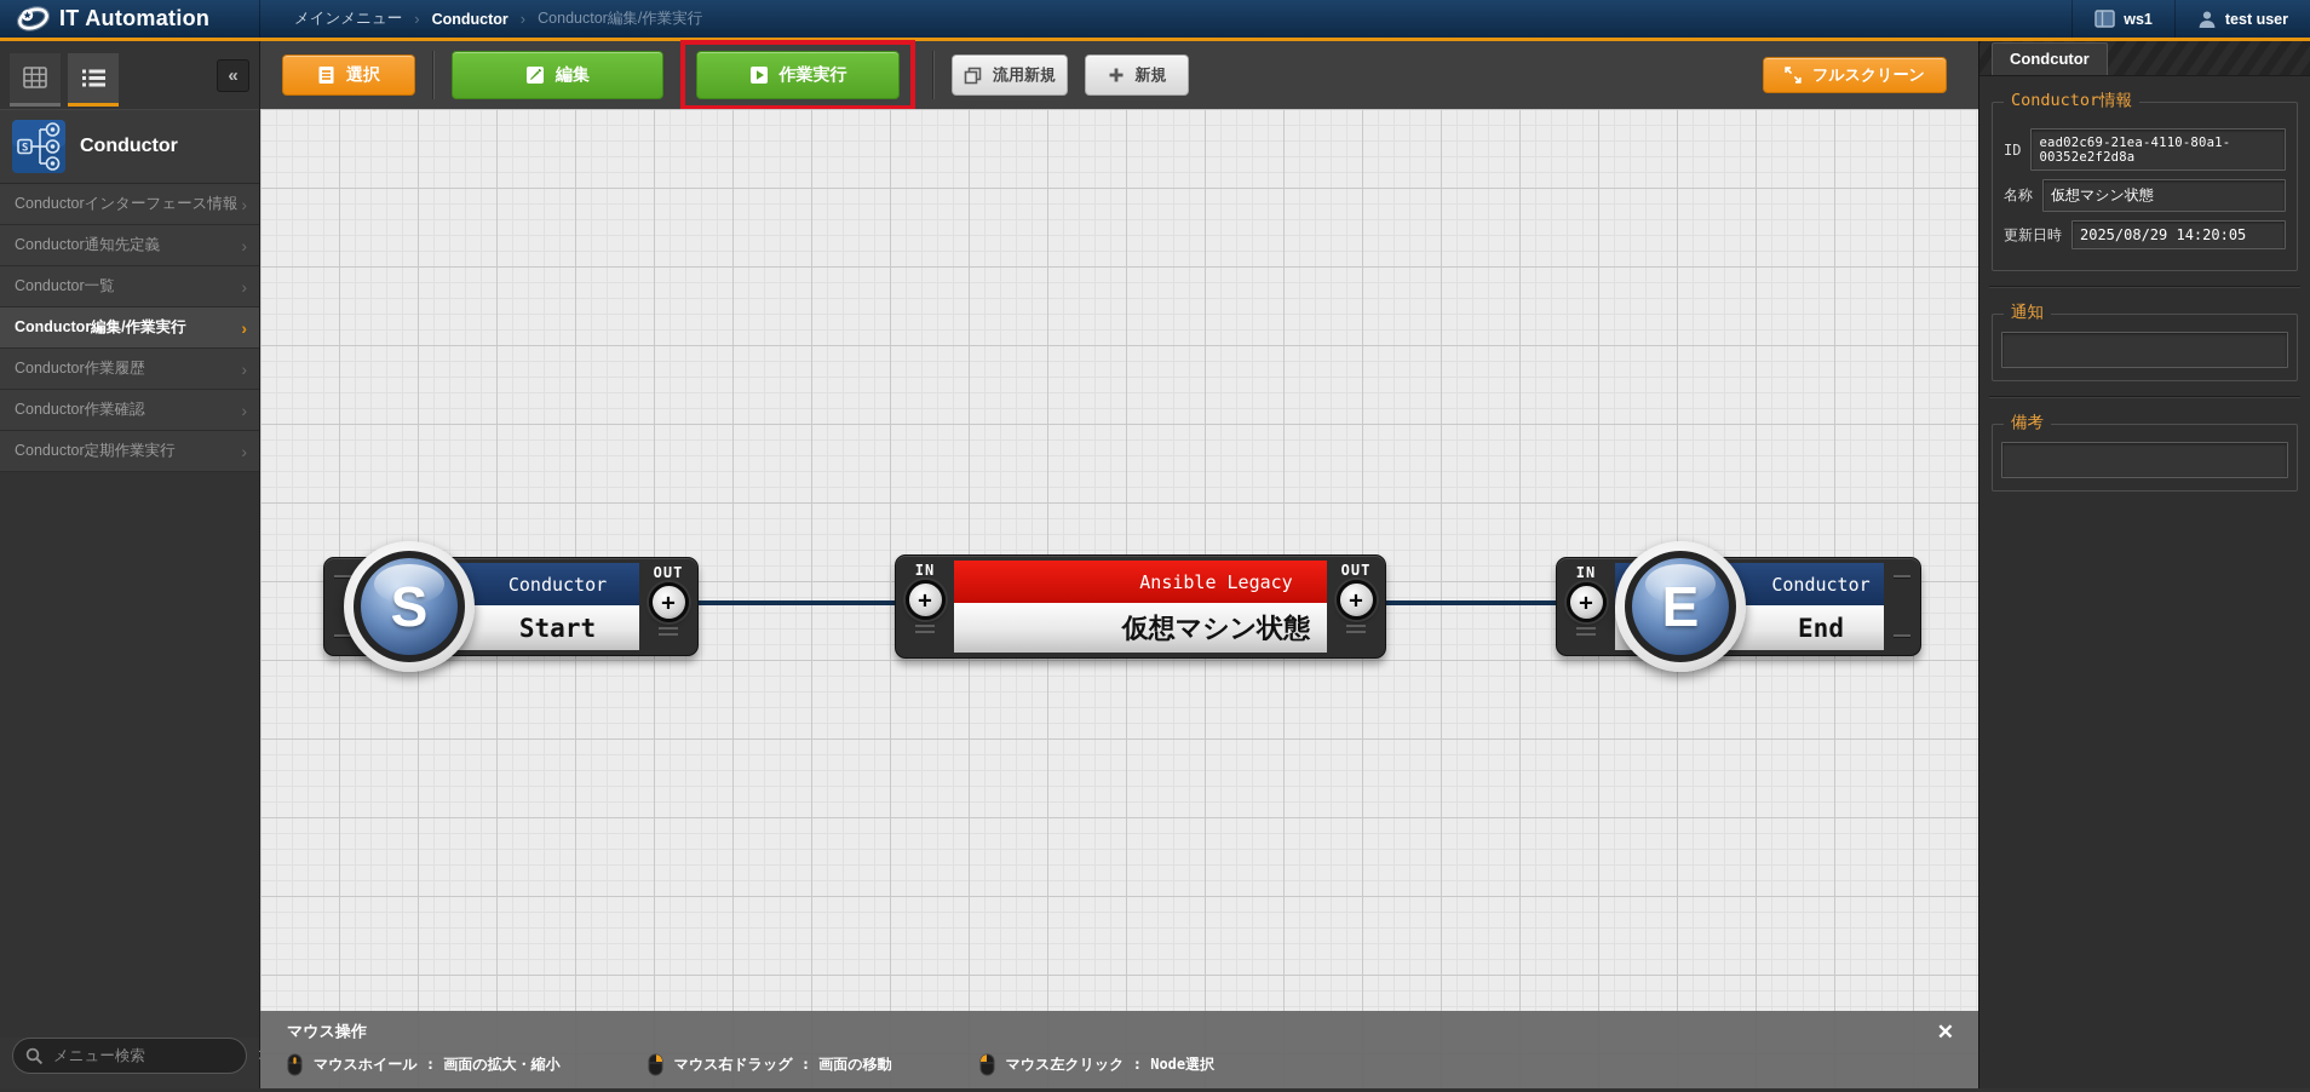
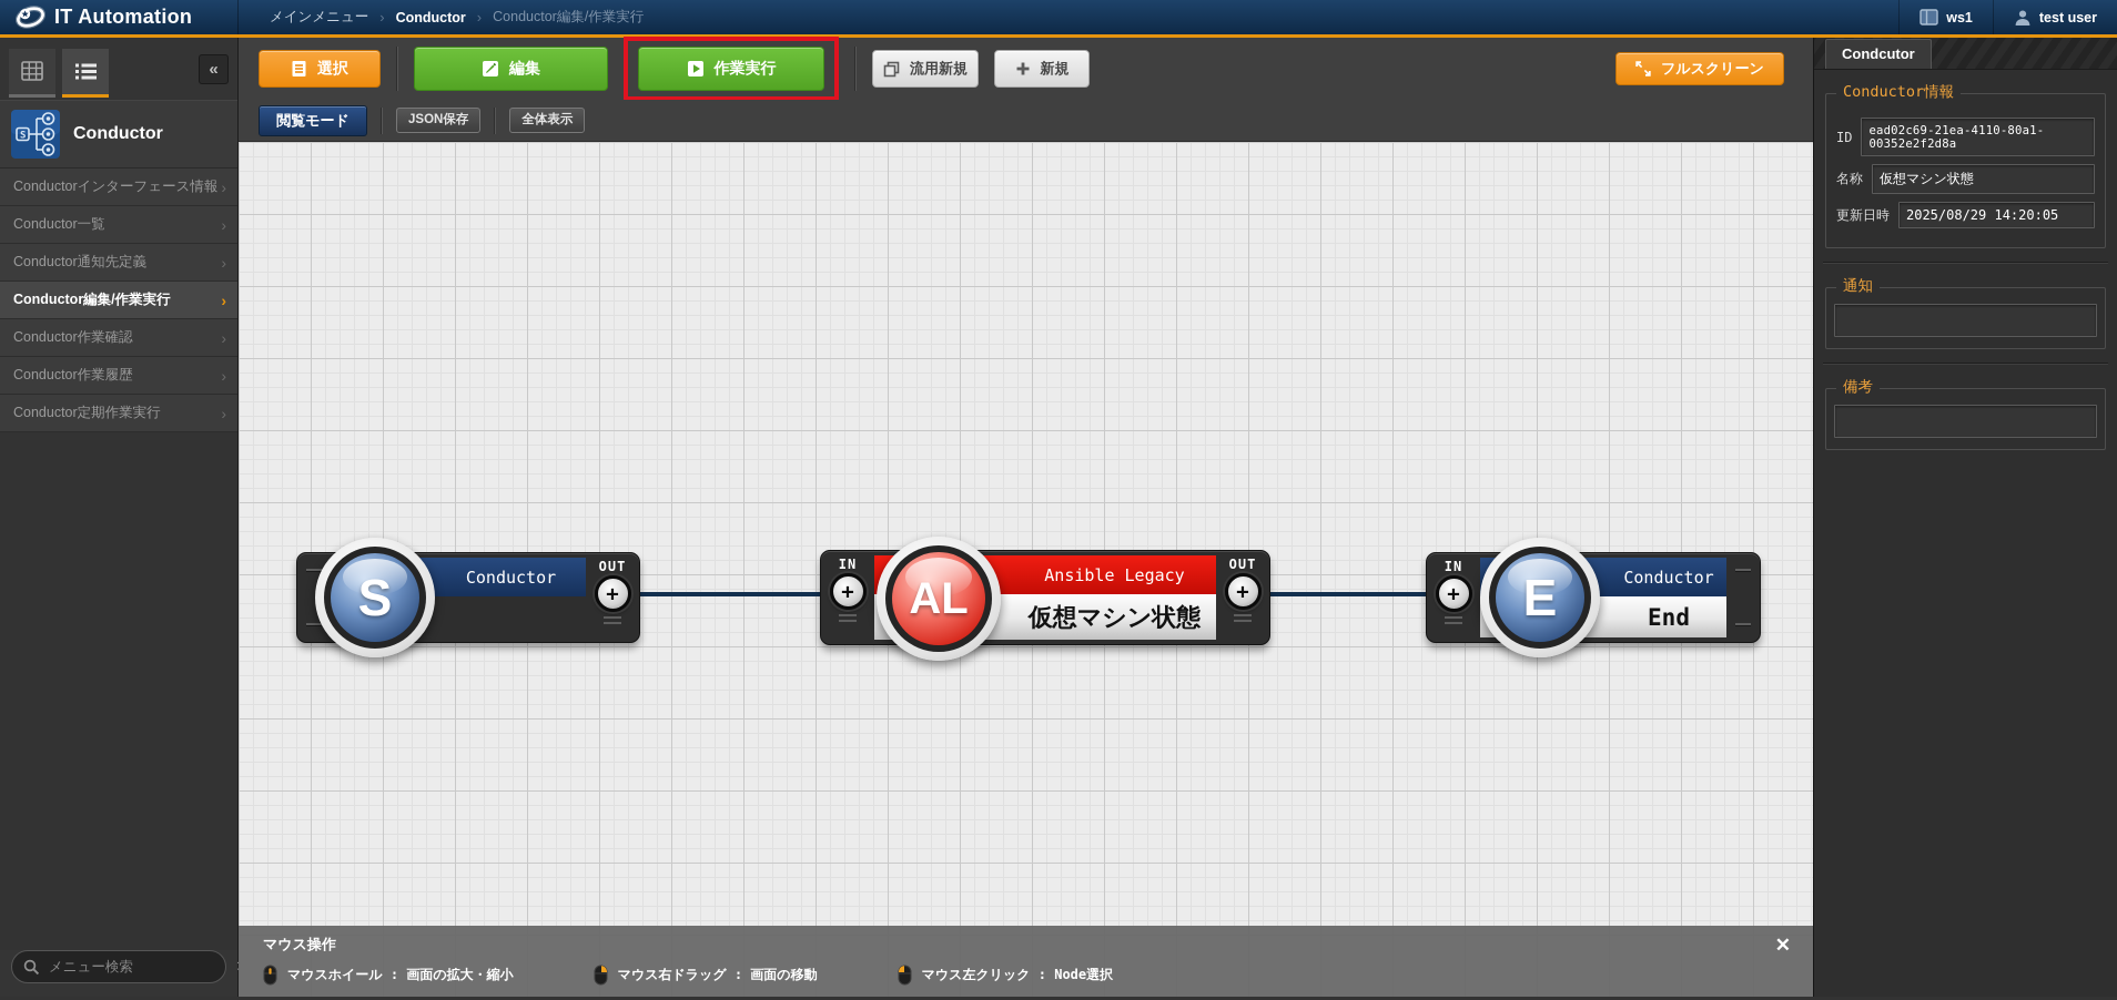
  IT Automation
  メインメニュー
  ›
  Conductor
  ›
  Conductor編集/作業実行
  ws1
  test user
  «
  S
  Conductor
  Conductorインターフェース情報
  ›
- Conductor通知先定義
+ Conductor一覧
  ›
- Conductor一覧
+ Conductor通知先定義
  ›
  Conductor編集/作業実行
  ›
- Conductor作業履歴
+ Conductor作業確認
  ›
- Conductor作業確認
+ Conductor作業履歴
  ›
  Conductor定期作業実行
  ›
  メニュー検索
  選択
  編集
  作業実行
  流用新規
  新規
  フルスクリーン
+ 閲覧モード
+ JSON保存
+ 全体表示
  Conductor
- Start
  OUT
  +
  S
  IN
  +
  Ansible Legacy
  仮想マシン状態
  OUT
  +
+ AL
  IN
  +
  Conductor
  End
  E
  マウス操作
  マウスホイール : 画面の拡大・縮小
  マウス右ドラッグ : 画面の移動
  マウス左クリック : Node選択
  ✕
  Condcutor
  Conductor情報
  ID
  ead02c69-21ea-4110-80a1-00352e2f2d8a
  名称
  仮想マシン状態
  更新日時
  2025/08/29 14:20:05
  通知
  備考
